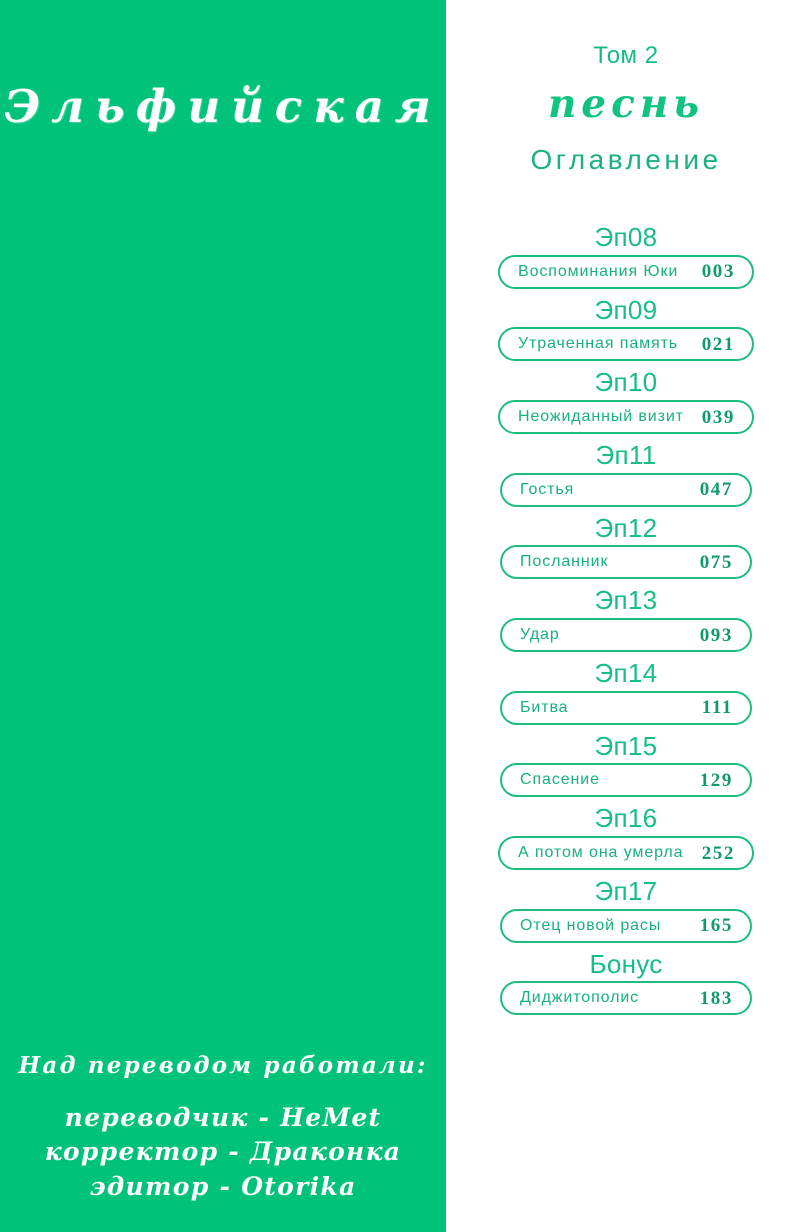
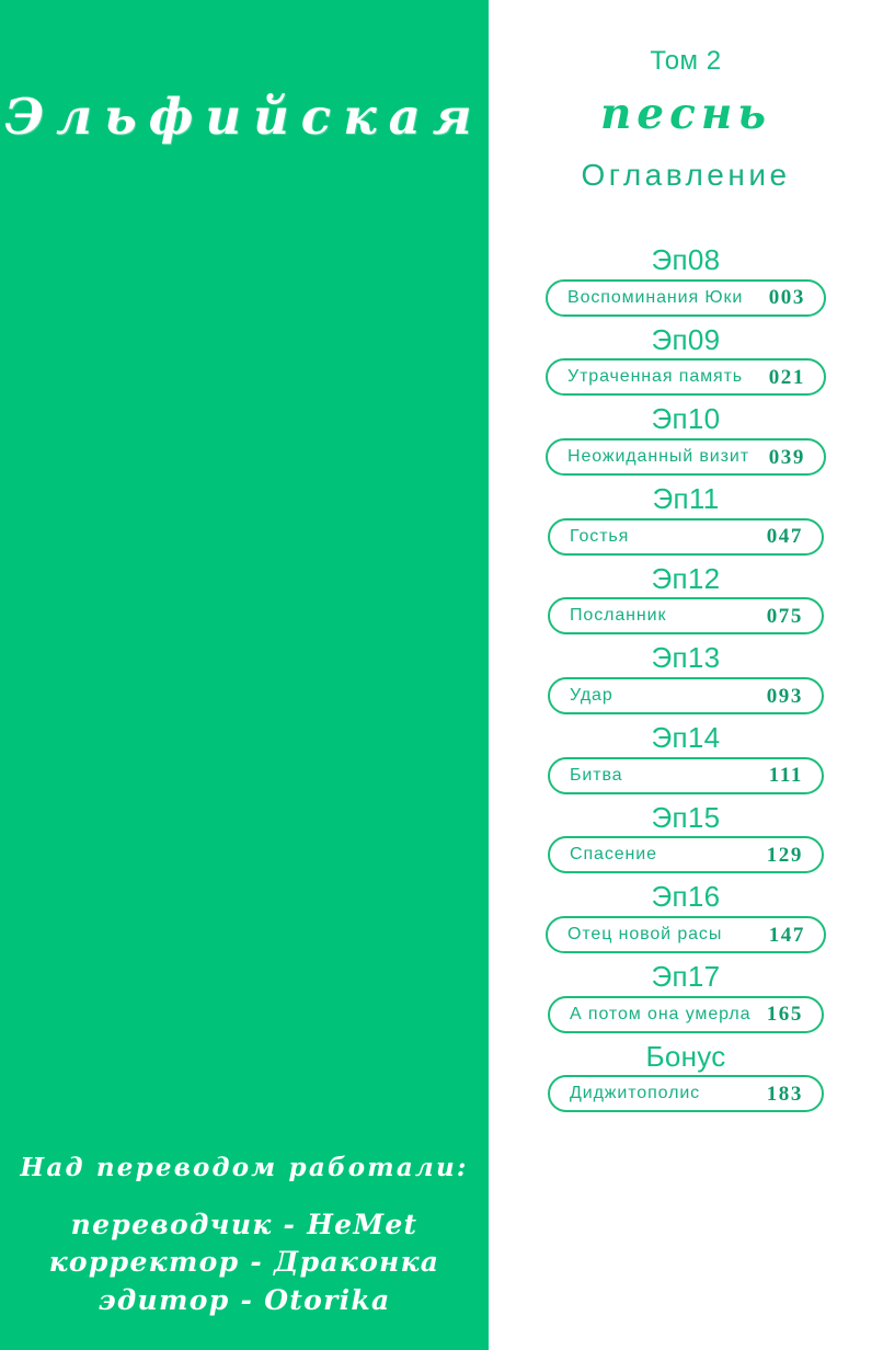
  Эльфийская
  Над переводом работали:
  переводчик - HeMet
  корректор - Драконка
  эдитор - Otorika
  Том 2
  песнь
  Оглавление
  Эп08
  Воспоминания Юки
  003
  Эп09
  Утраченная память
  021
  Эп10
  Неожиданный визит
  039
  Эп11
  Гостья
  047
  Эп12
  Посланник
  075
  Эп13
  Удар
  093
  Эп14
  Битва
  111
  Эп15
  Спасение
  129
  Эп16
- А потом она умерла
+ Отец новой расы
- 252
+ 147
  Эп17
- Отец новой расы
+ А потом она умерла
  165
  Бонус
  Диджитополис
  183
